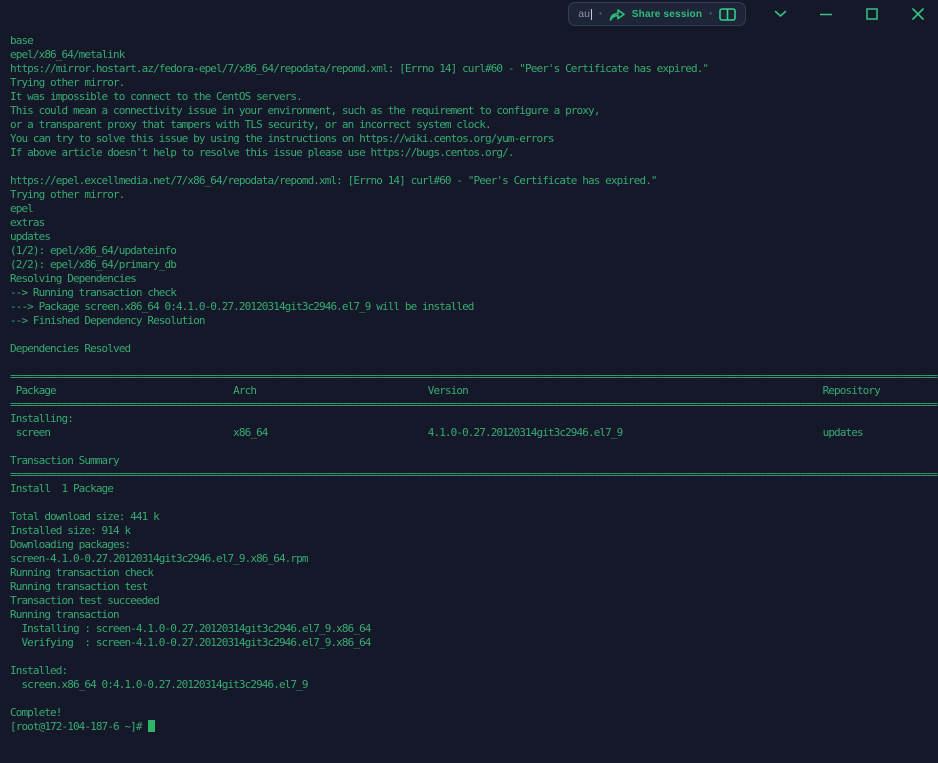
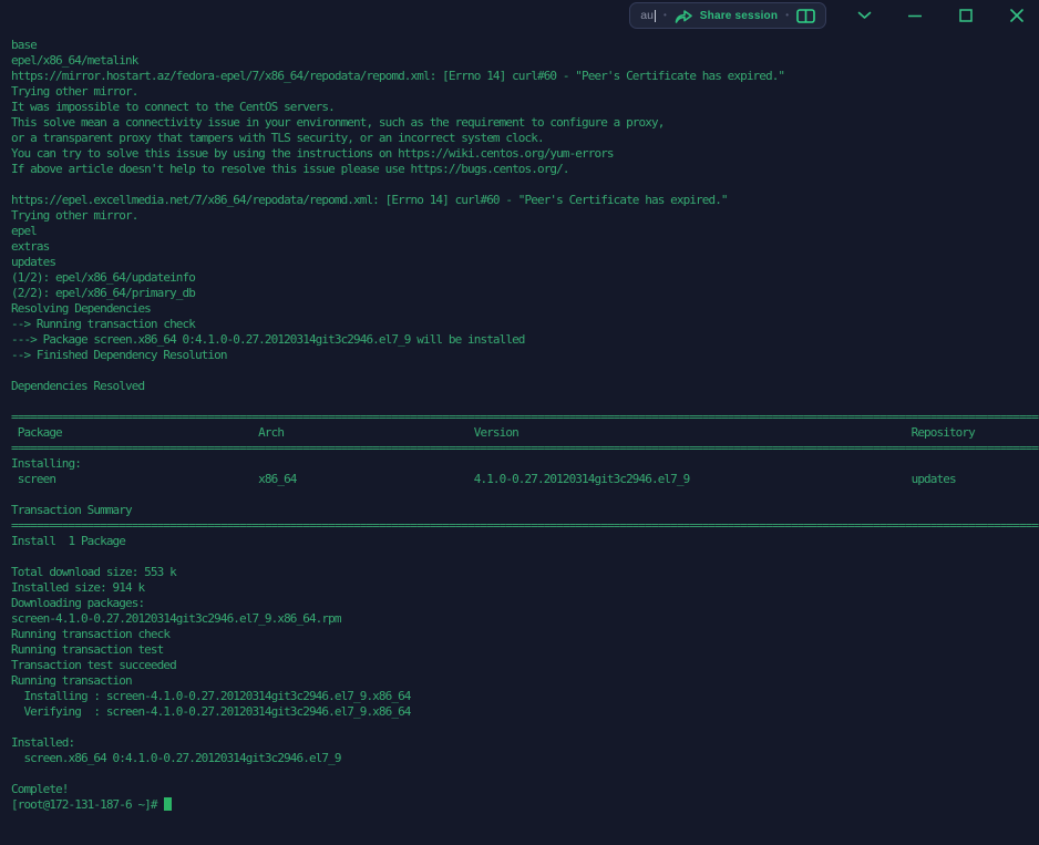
  au
  •
  Share session
  •
  base
  epel/x86_64/metalink
  https://mirror.hostart.az/fedora-epel/7/x86_64/repodata/repomd.xml: [Errno 14] curl#60 - "Peer's Certificate has expired."
  Trying other mirror.
  It was impossible to connect to the CentOS servers.
- This could mean a connectivity issue in your environment, such as the requirement to configure a proxy,
+ This solve mean a connectivity issue in your environment, such as the requirement to configure a proxy,
  or a transparent proxy that tampers with TLS security, or an incorrect system clock.
  You can try to solve this issue by using the instructions on https://wiki.centos.org/yum-errors
  If above article doesn't help to resolve this issue please use https://bugs.centos.org/.
  https://epel.excellmedia.net/7/x86_64/repodata/repomd.xml: [Errno 14] curl#60 - "Peer's Certificate has expired."
  Trying other mirror.
  epel
  extras
  updates
  (1/2): epel/x86_64/updateinfo
  (2/2): epel/x86_64/primary_db
  Resolving Dependencies
  --> Running transaction check
  ---> Package screen.x86_64 0:4.1.0-0.27.20120314git3c2946.el7_9 will be installed
  --> Finished Dependency Resolution
  Dependencies Resolved
  ==================================================================================================================================================================
  Package Arch Version Repository
  ==================================================================================================================================================================
  Installing:
  screen x86_64 4.1.0-0.27.20120314git3c2946.el7_9 updates
  Transaction Summary
  ==================================================================================================================================================================
  Install 1 Package
- Total download size: 441 k
+ Total download size: 553 k
  Installed size: 914 k
  Downloading packages:
  screen-4.1.0-0.27.20120314git3c2946.el7_9.x86_64.rpm
  Running transaction check
  Running transaction test
  Transaction test succeeded
  Running transaction
  Installing : screen-4.1.0-0.27.20120314git3c2946.el7_9.x86_64
  Verifying : screen-4.1.0-0.27.20120314git3c2946.el7_9.x86_64
  Installed:
  screen.x86_64 0:4.1.0-0.27.20120314git3c2946.el7_9
  Complete!
- [root@172-104-187-6 ~]#
+ [root@172-131-187-6 ~]#
